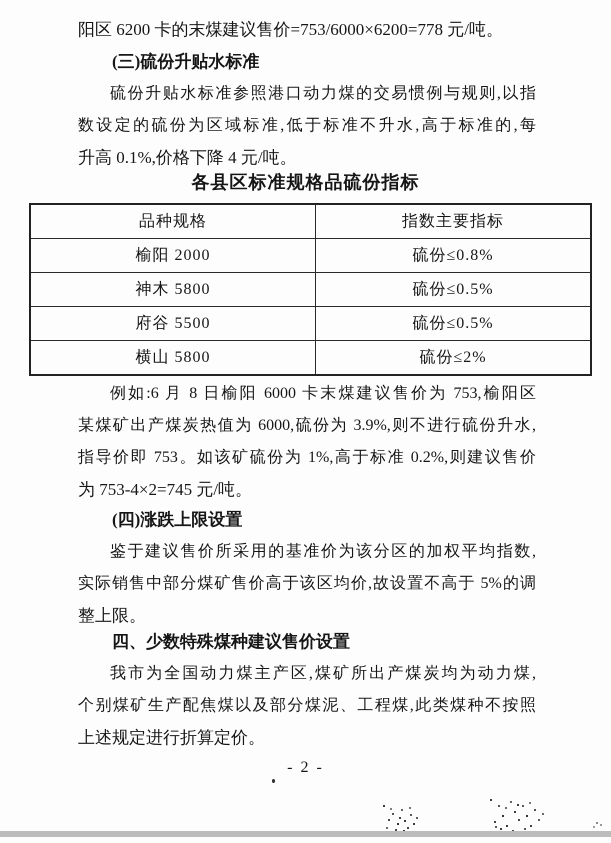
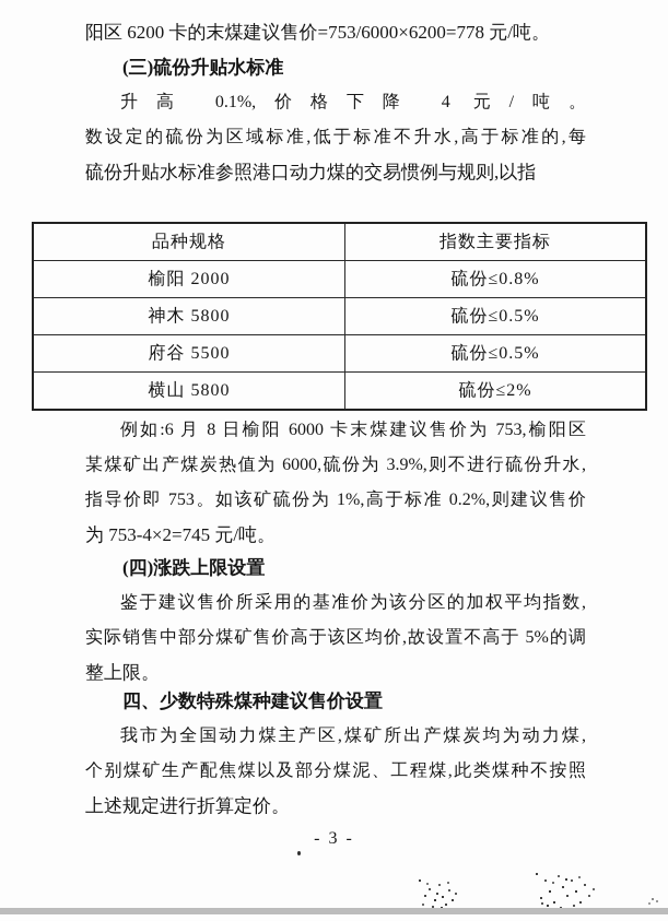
  阳区 6200 卡的末煤建议售价=753/6000×6200=778 元/吨。
  (三)硫份升贴水标准
- 硫份升贴水标准参照港口动力煤的交易惯例与规则,以指
+ 升高 0.1%,价格下降 4 元/吨。
  数设定的硫份为区域标准,低于标准不升水,高于标准的,每
- 升高 0.1%,价格下降 4 元/吨。
+ 硫份升贴水标准参照港口动力煤的交易惯例与规则,以指
- 各县区标准规格品硫份指标
  品种规格	指数主要指标
  榆阳 2000	硫份≤0.8%
  神木 5800	硫份≤0.5%
  府谷 5500	硫份≤0.5%
  横山 5800	硫份≤2%
  例如:6 月 8 日榆阳 6000 卡末煤建议售价为 753,榆阳区
  某煤矿出产煤炭热值为 6000,硫份为 3.9%,则不进行硫份升水,
  指导价即 753。如该矿硫份为 1%,高于标准 0.2%,则建议售价
  为 753-4×2=745 元/吨。
  (四)涨跌上限设置
  鉴于建议售价所采用的基准价为该分区的加权平均指数,
  实际销售中部分煤矿售价高于该区均价,故设置不高于 5%的调
  整上限。
  四、少数特殊煤种建议售价设置
  我市为全国动力煤主产区,煤矿所出产煤炭均为动力煤,
  个别煤矿生产配焦煤以及部分煤泥、工程煤,此类煤种不按照
  上述规定进行折算定价。
- - 2 -
+ - 3 -
